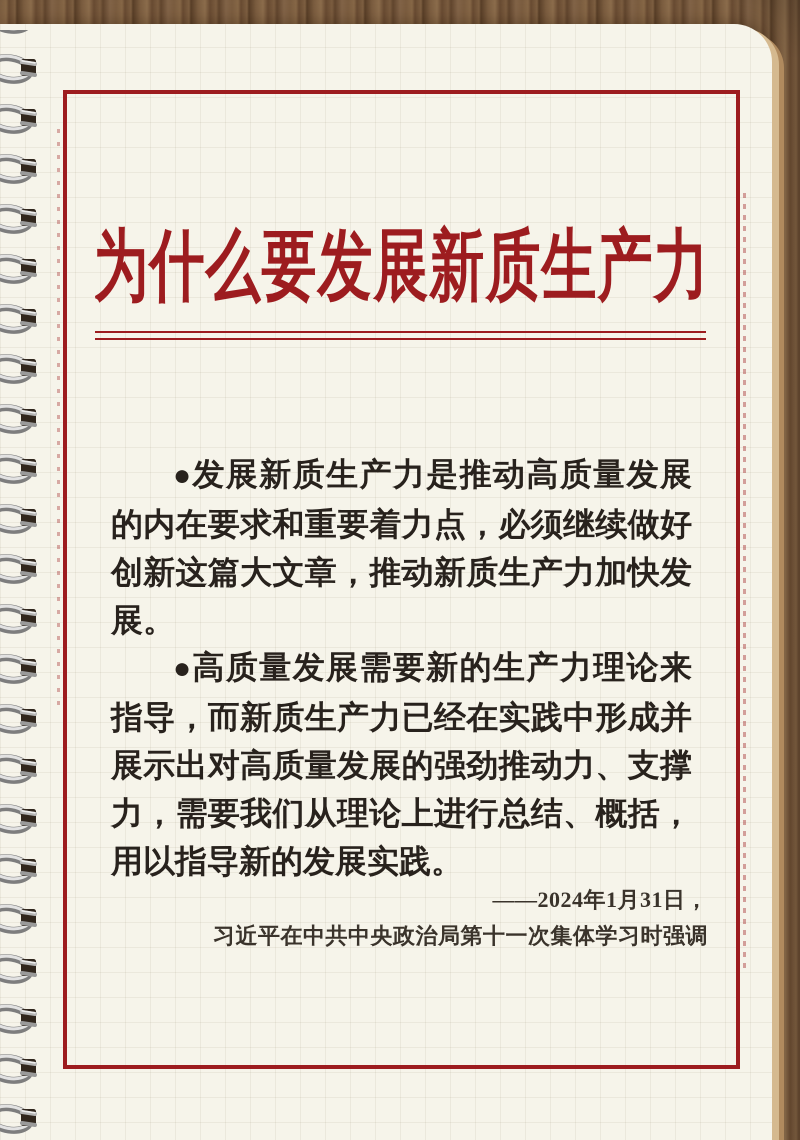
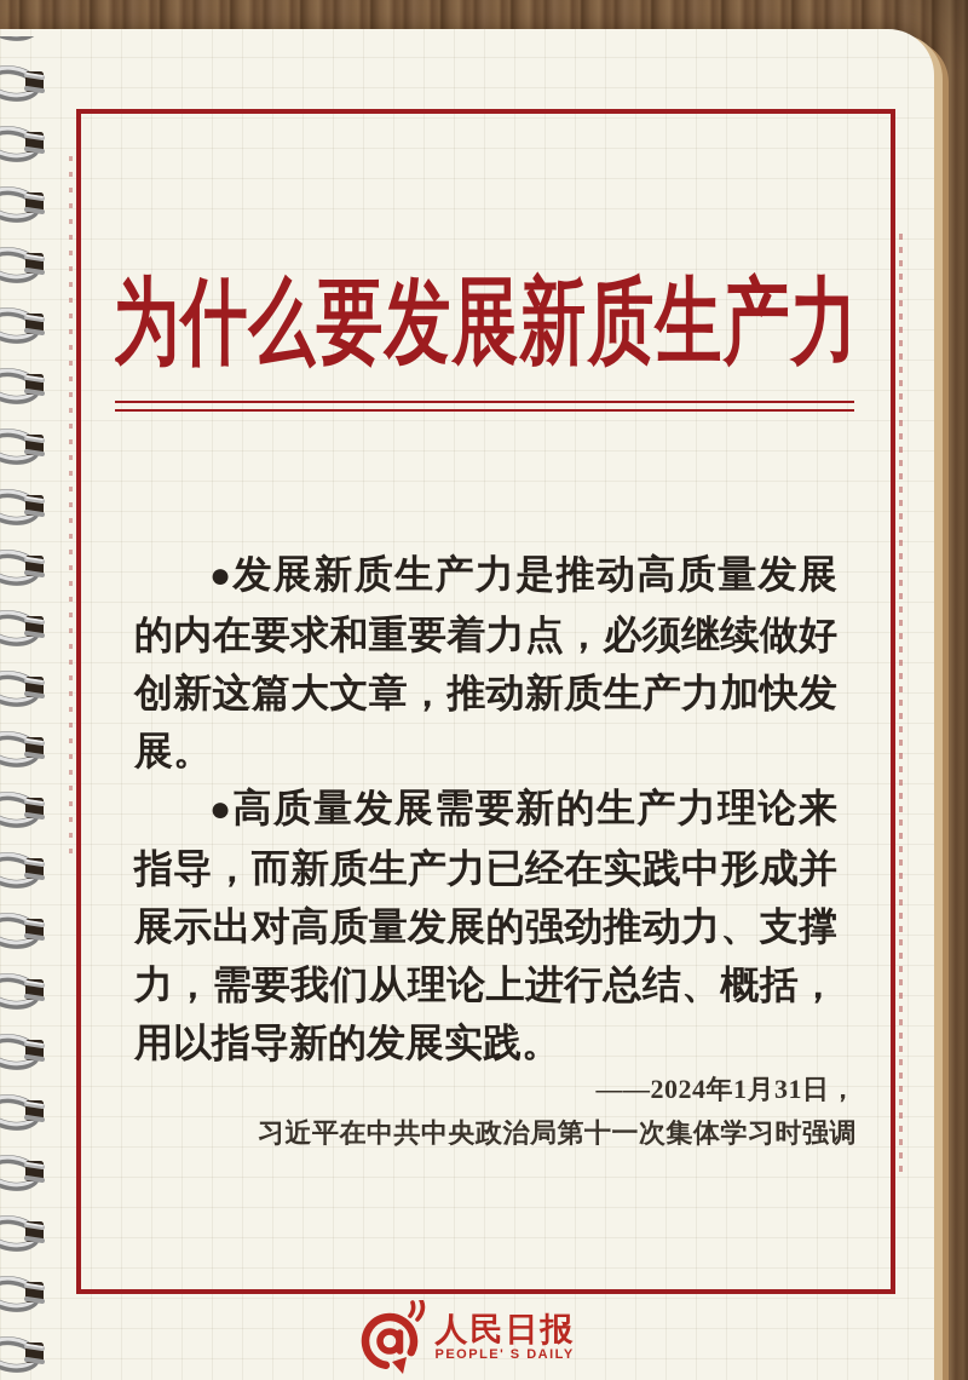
  为什么要发展新质生产力
  ●发展新质生产力是推动高质量发展的内在要求和重要着力点，必须继续做好创新这篇大文章，推动新质生产力加快发展。
  ●高质量发展需要新的生产力理论来指导，而新质生产力已经在实践中形成并展示出对高质量发展的强劲推动力、支撑力，需要我们从理论上进行总结、概括，用以指导新的发展实践。
  ——2024年1月31日，
  习近平在中共中央政治局第十一次集体学习时强调
+ 人民日报
+ PEOPLE' S DAILY
